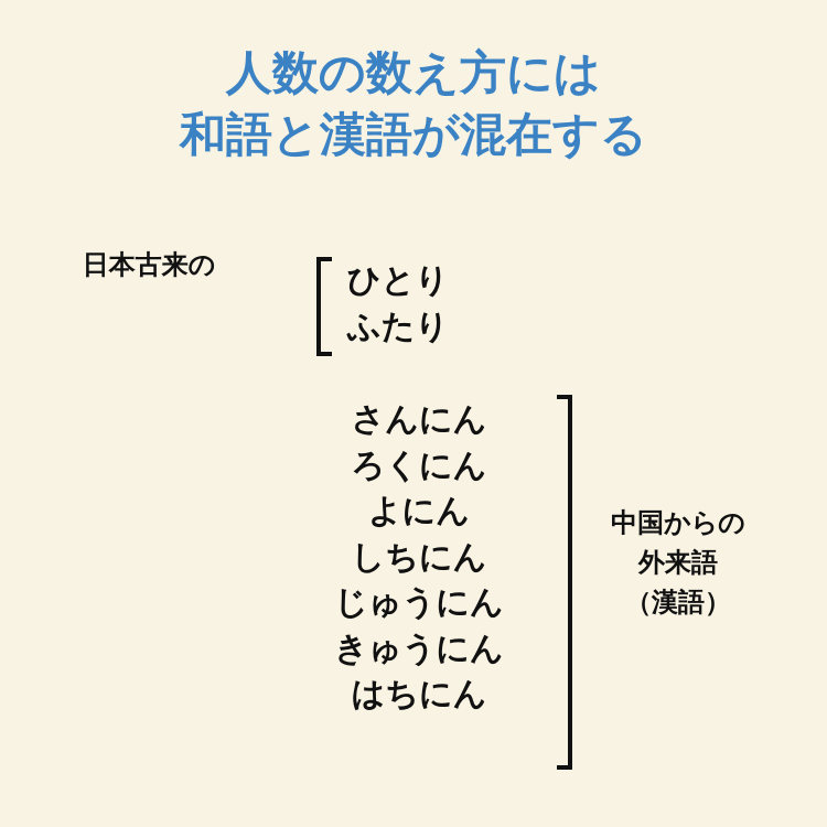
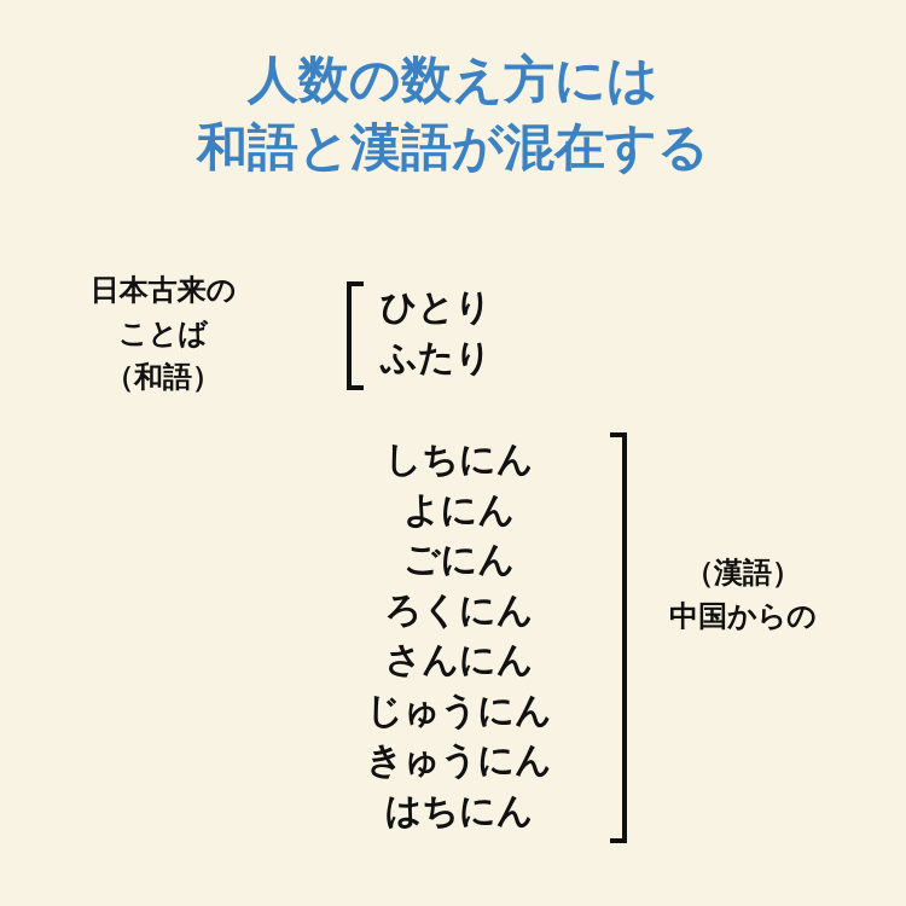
  人数の数え方には
  和語と漢語が混在する
  日本古来の
+ ことば
+ （和語）
  ひとり
  ふたり
- さんにん
+ しちにん
- ろくにん
+ よにん
+ ごにん
- よにん
+ ろくにん
- しちにん
+ さんにん
  じゅうにん
  きゅうにん
  はちにん
- 中国からの
+ （漢語）
- 外来語
- （漢語）
+ 中国からの
